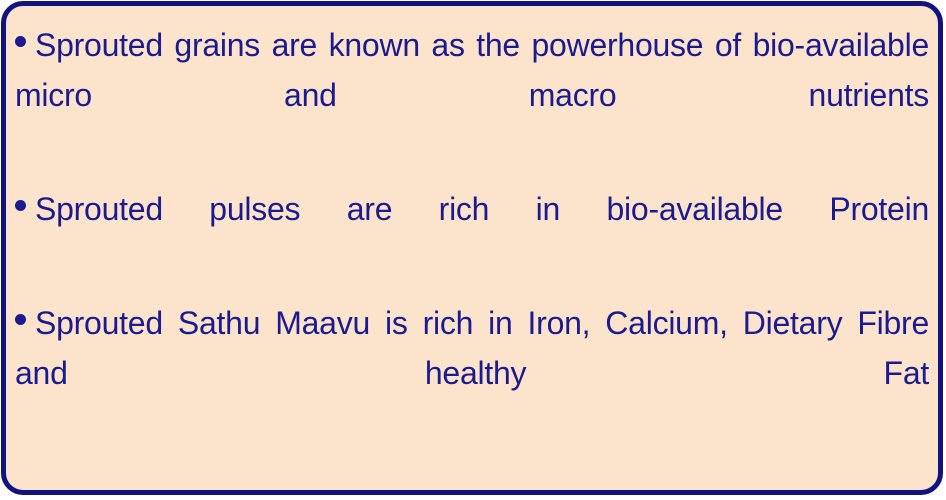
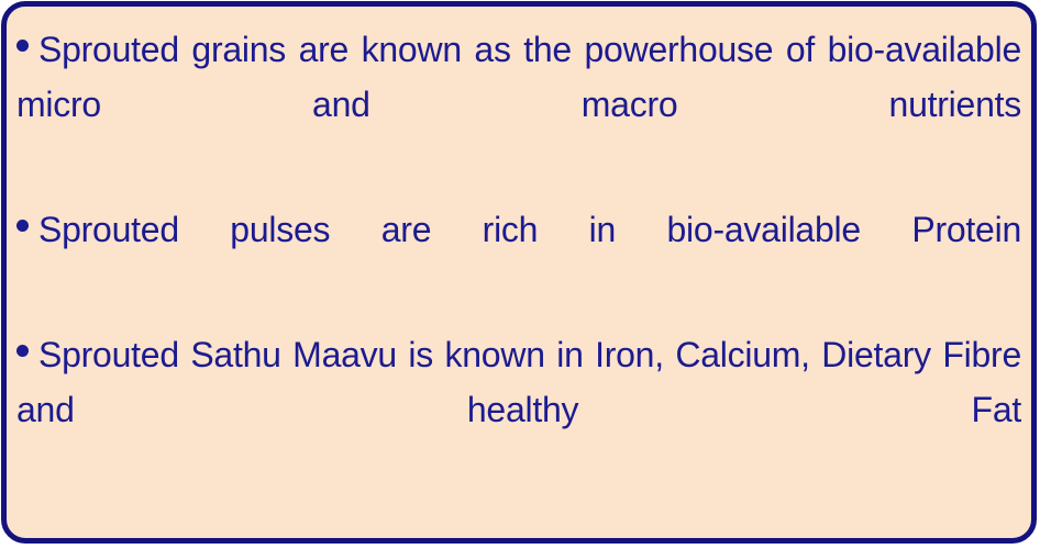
  Sprouted grains are known as the powerhouse of bio-available micro and macro nutrients
  Sprouted pulses are rich in bio-available Protein
- Sprouted Sathu Maavu is rich in Iron, Calcium, Dietary Fibre and healthy Fat
+ Sprouted Sathu Maavu is known in Iron, Calcium, Dietary Fibre and healthy Fat
